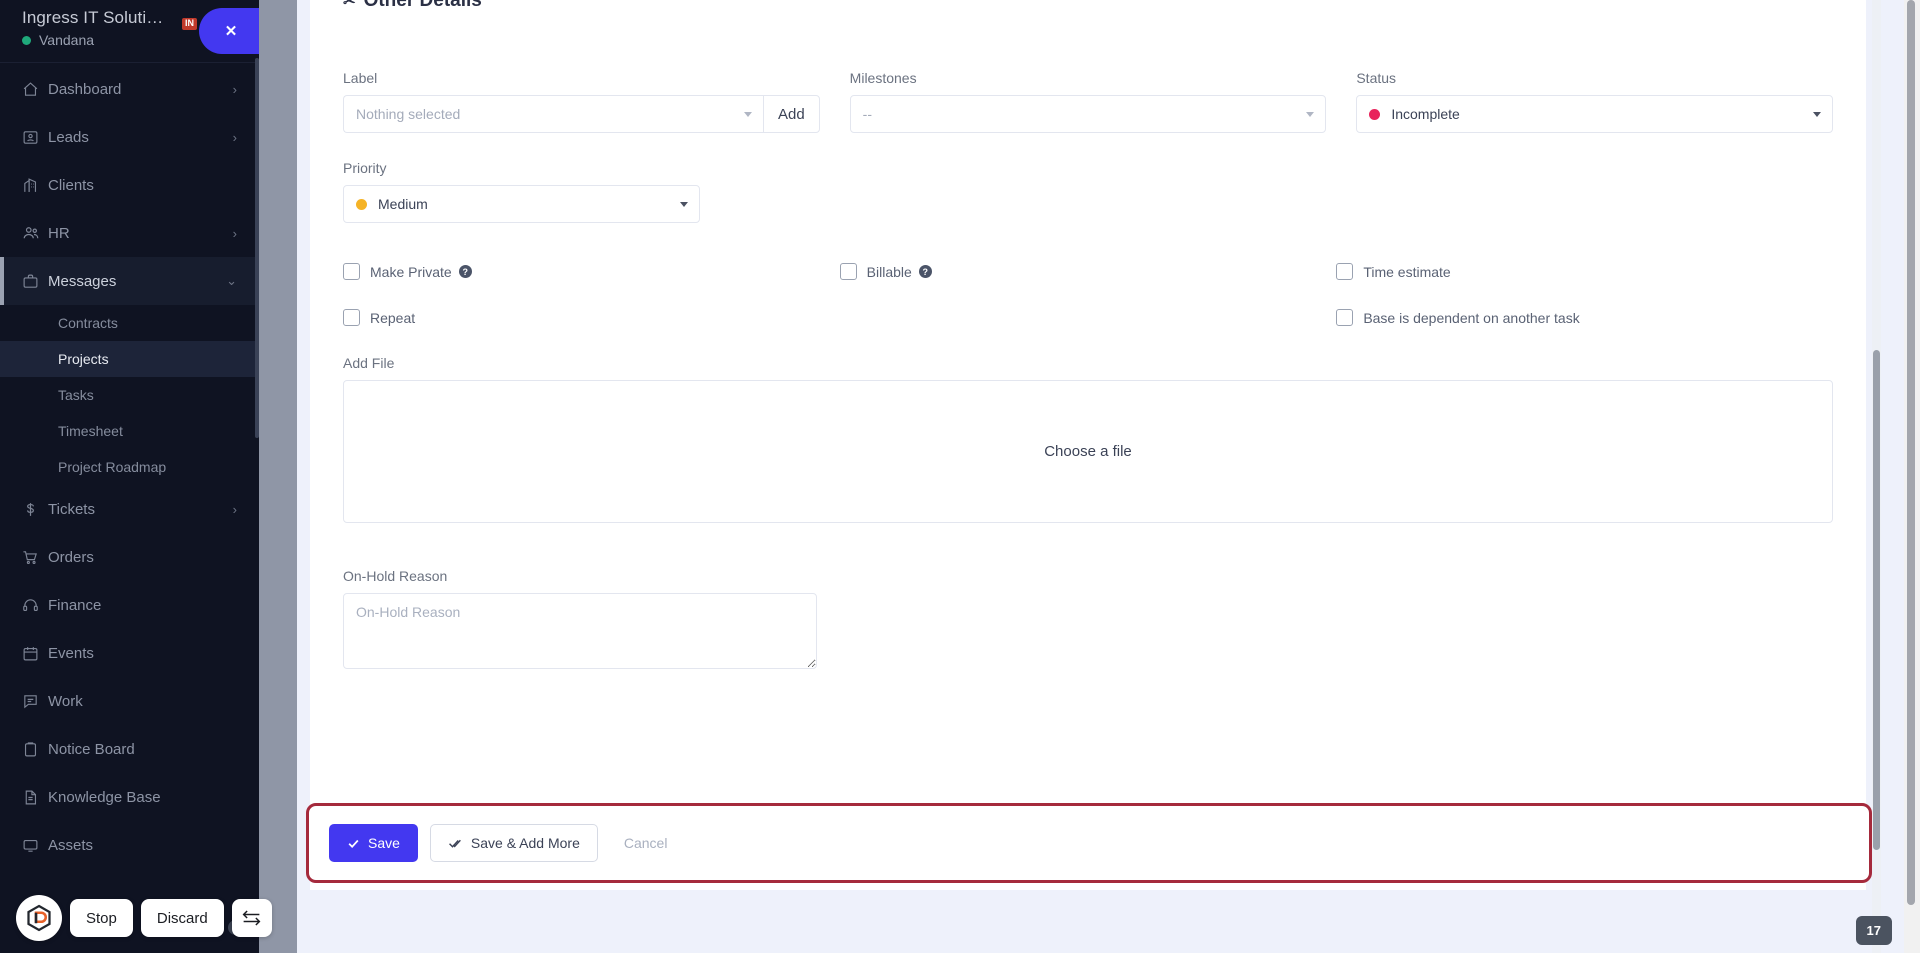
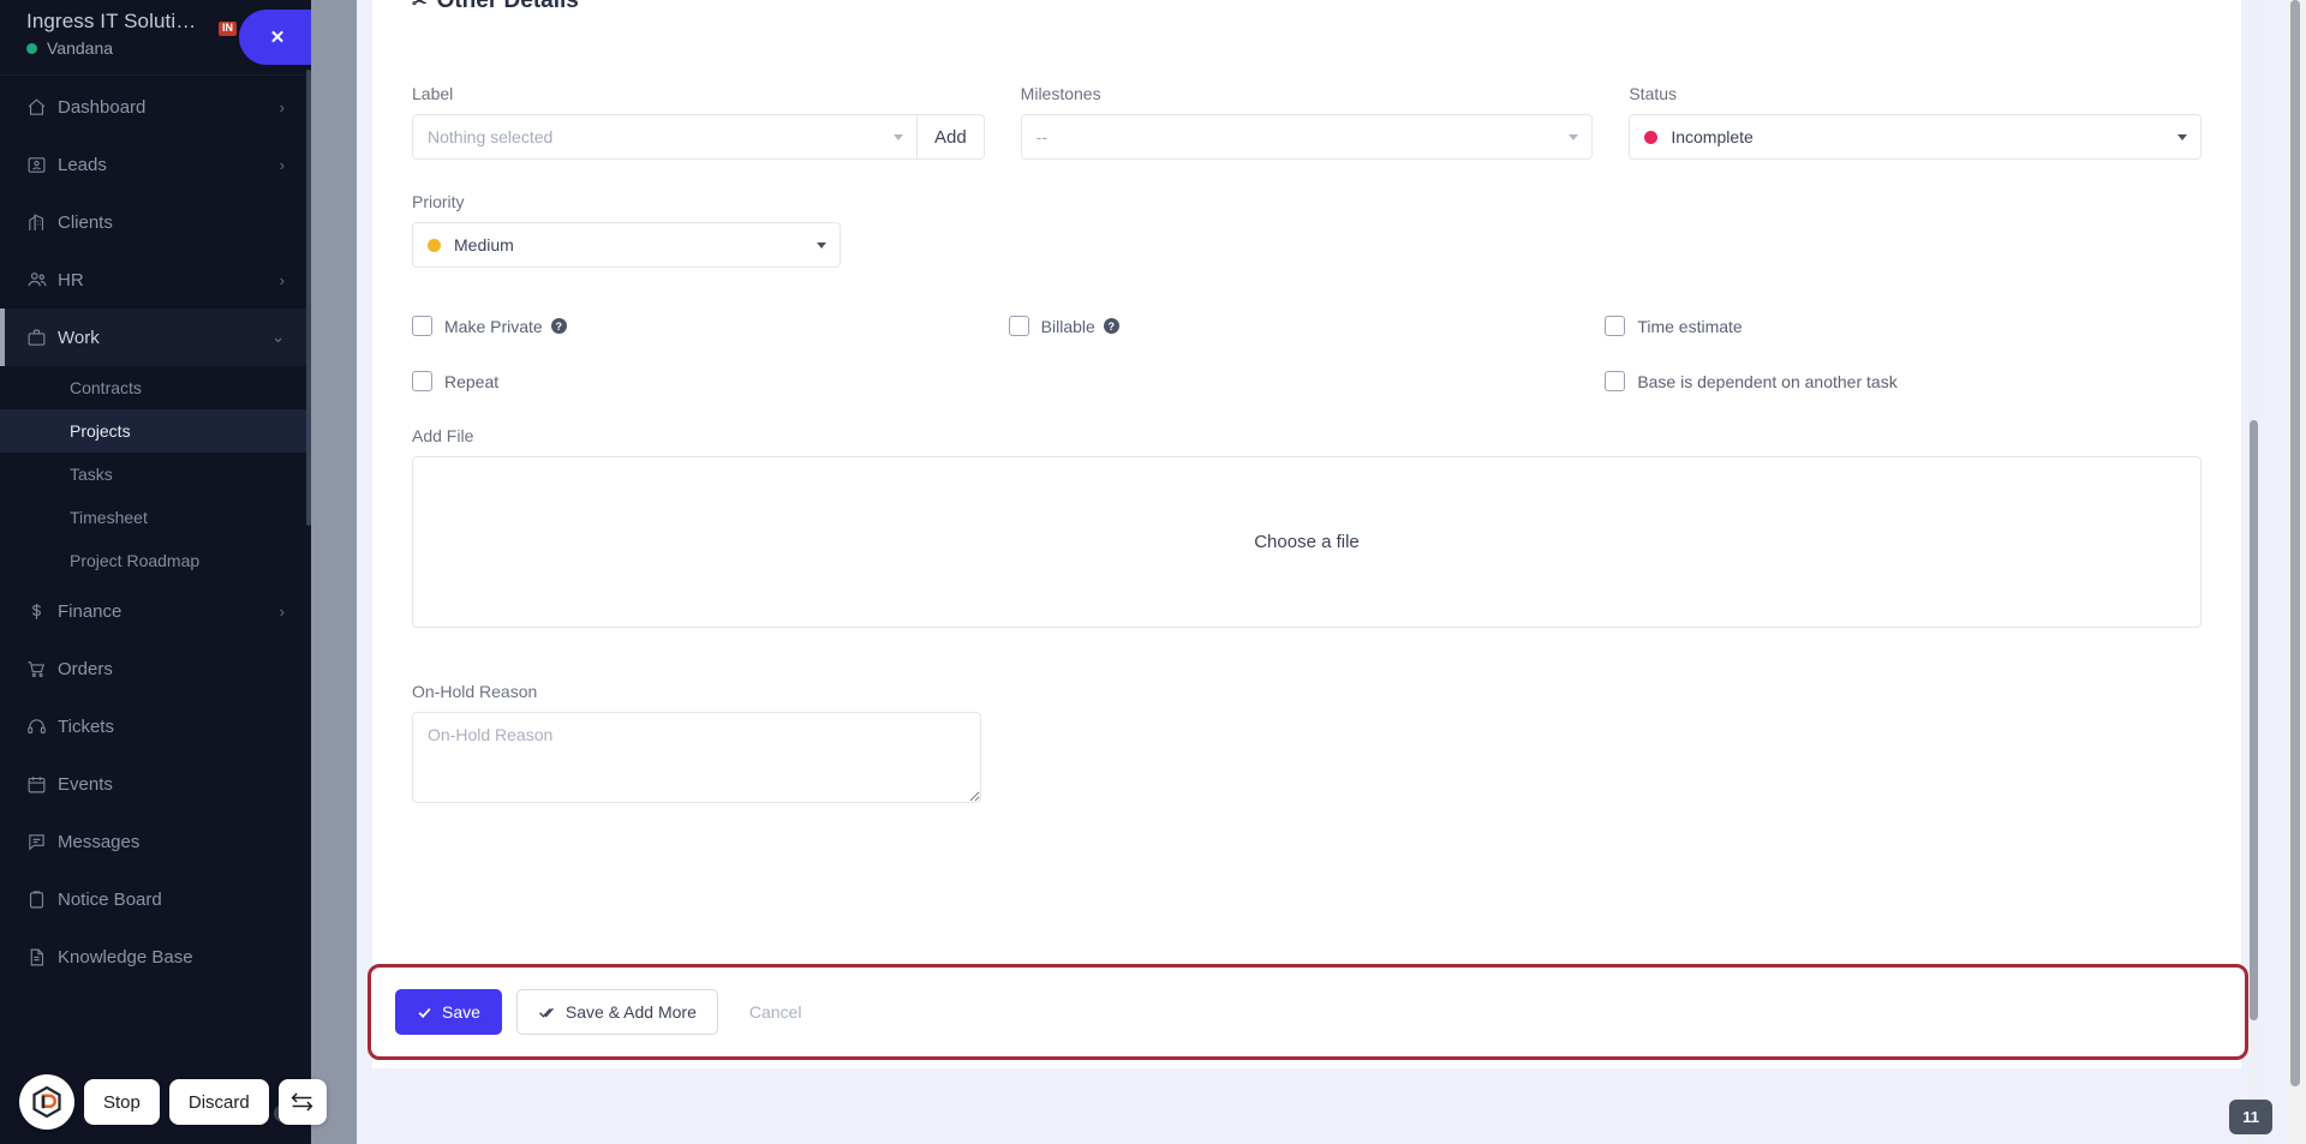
  Ingress IT Soluti…
  Vandana
  IN
  ✕
  Dashboard
  ›
  Leads
  ›
  Clients
  HR
  ›
- Messages
+ Work
  ⌄
  Contracts
  Projects
  Tasks
  Timesheet
  Project Roadmap
- Tickets
+ Finance
  ›
  Orders
- Finance
+ Tickets
  Events
- Work
+ Messages
  Notice Board
  Knowledge Base
- Assets
  ✂
  Other Details
  Label
  Nothing selected
  Add
  Milestones
  --
  Status
  Incomplete
  Priority
  Medium
  Make Private
  ?
  Billable
  ?
  Time estimate
  Repeat
  Base is dependent on another task
  Add File
  Choose a file
  On-Hold Reason
  On-Hold Reason
  Save
  Save & Add More
  Cancel
- 17
+ 11
  Stop
  Discard
